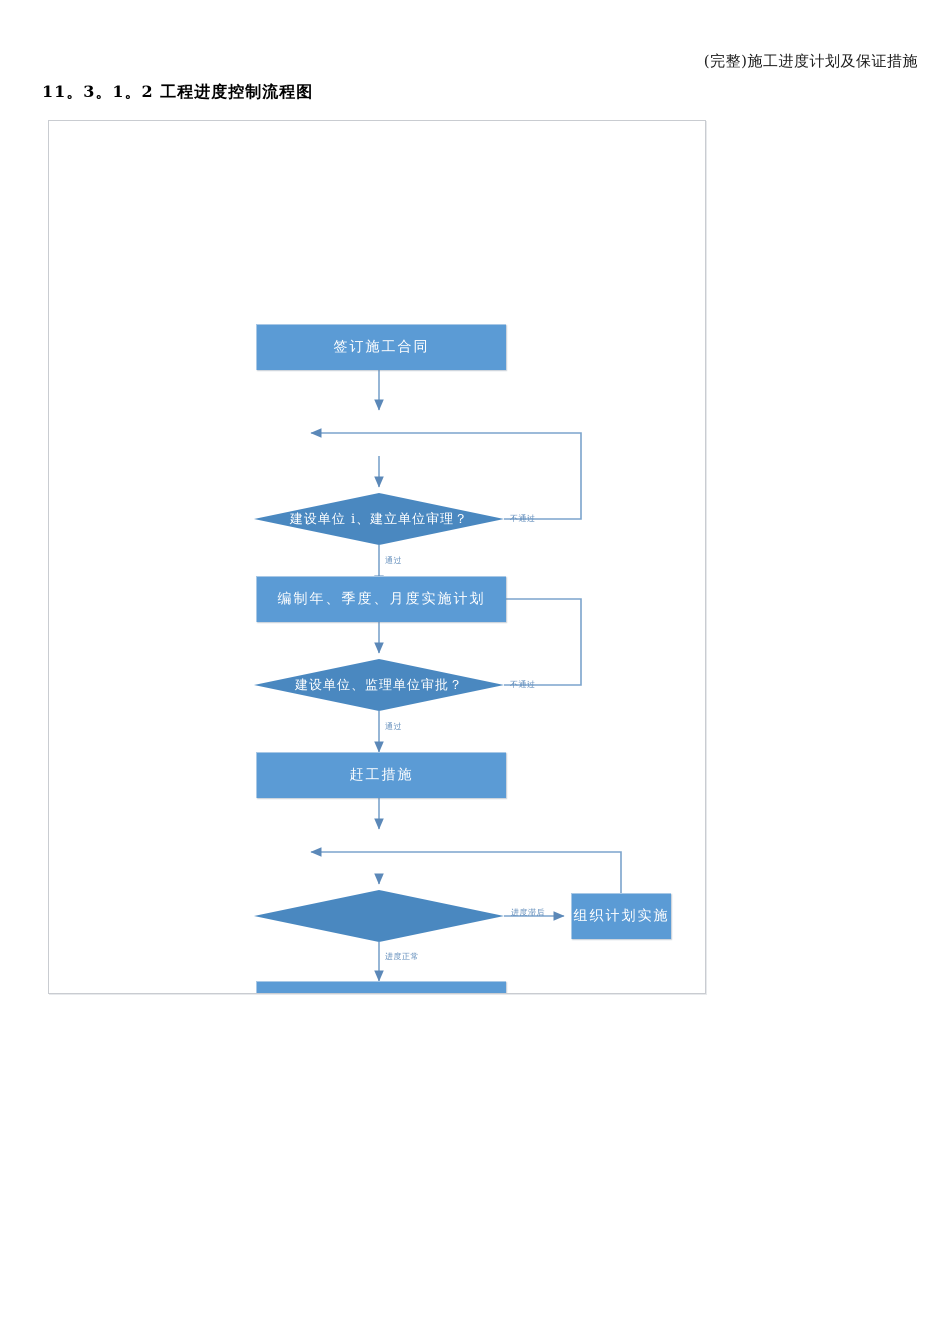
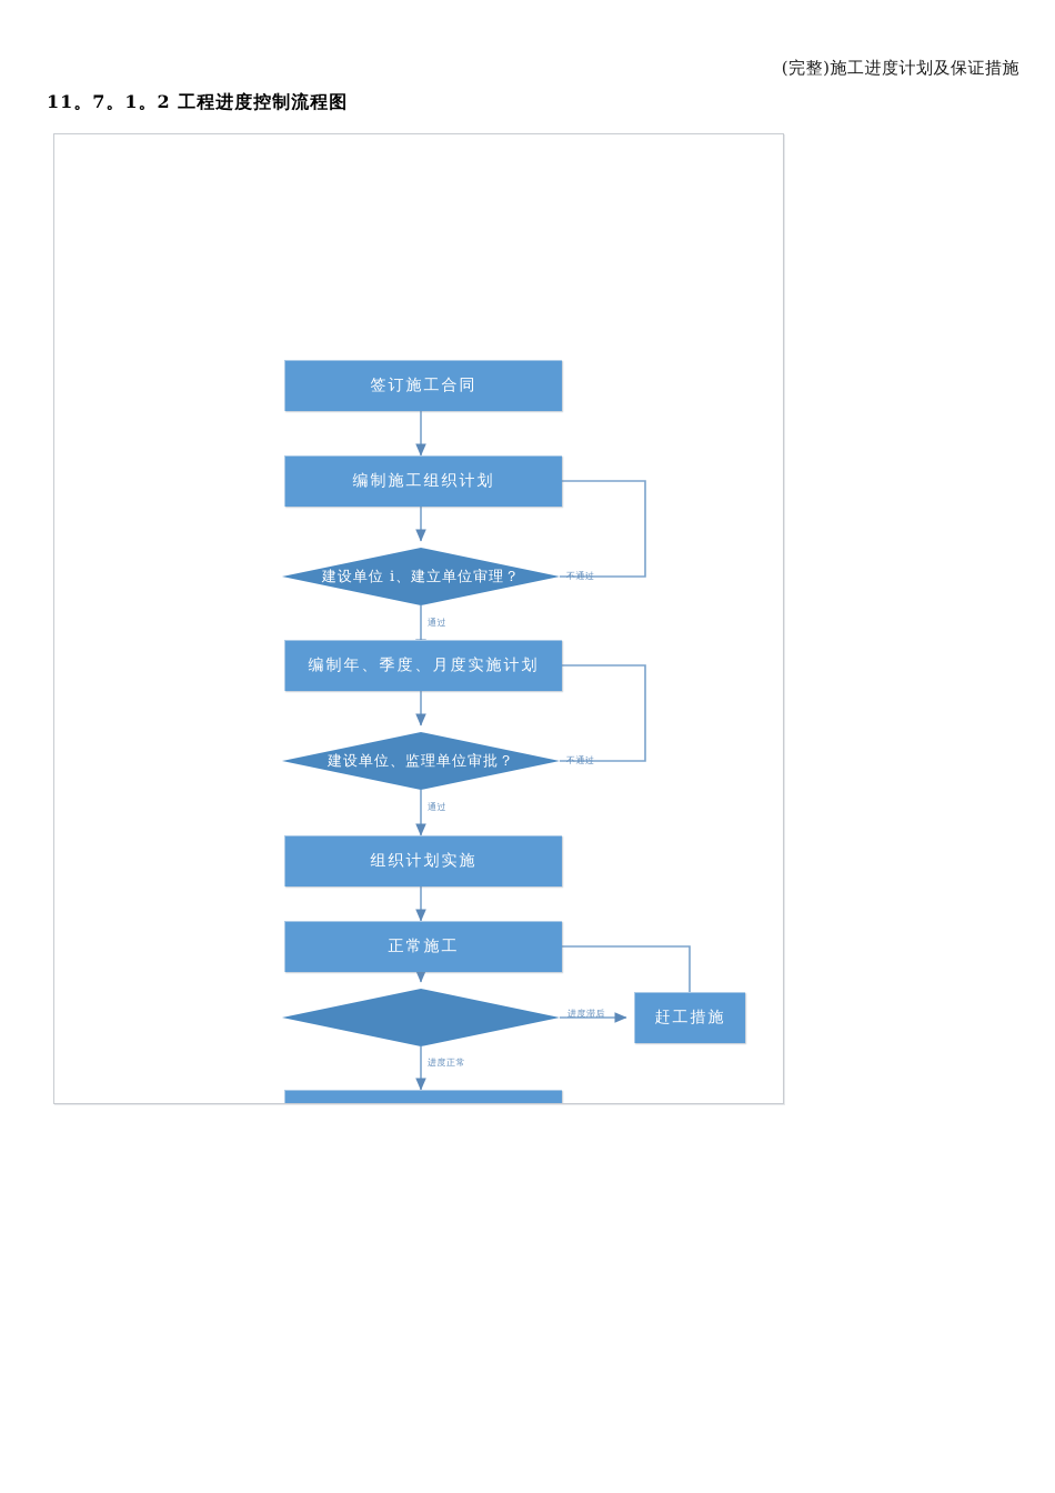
  (完整)施工进度计划及保证措施
- 11。3。1。2 工程进度控制流程图
+ 11。7。1。2 工程进度控制流程图
  签订施工合同
+ 编制施工组织计划
  建设单位 i、建立单位审理？
  编制年、季度、月度实施计划
  建设单位、监理单位审批？
- 赶工措施
+ 组织计划实施
+ 正常施工
- 组织计划实施
+ 赶工措施
  不通过
  通过
  不通过
  通过
  进度滞后
  进度正常
